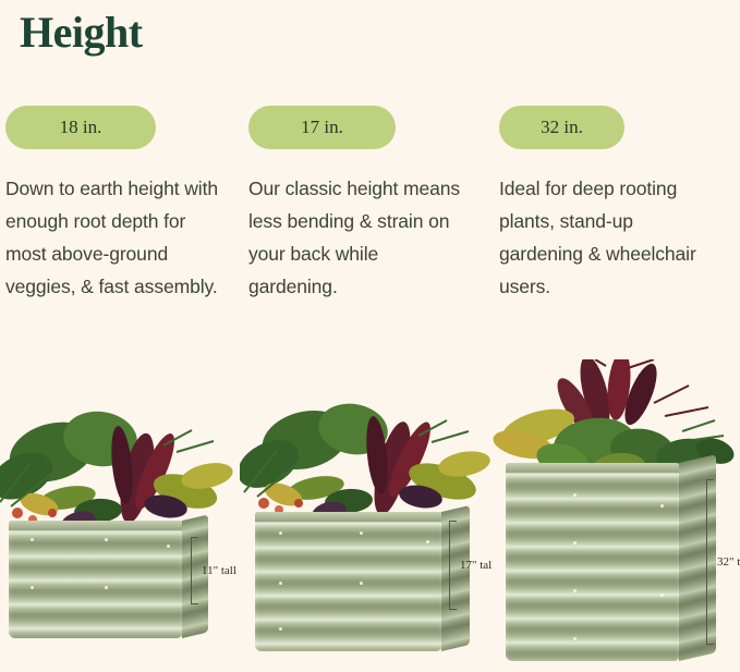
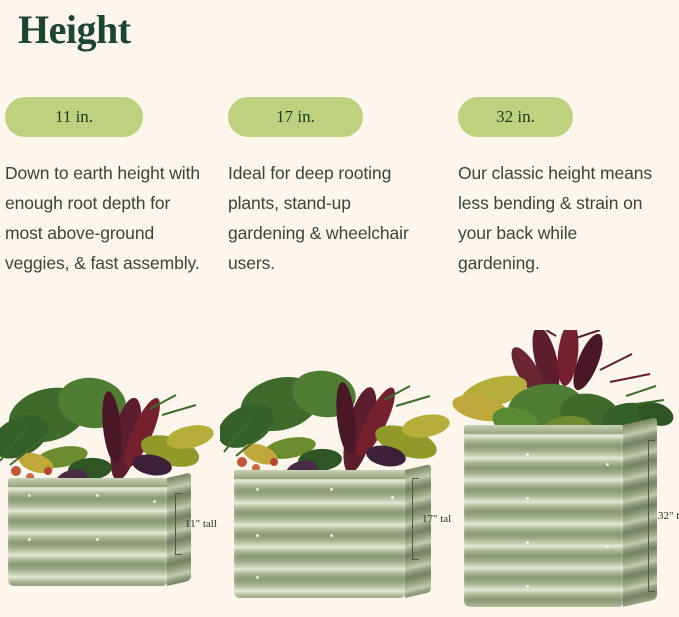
  Height
- 18 in.
+ 11 in.
  Down to earth height with enough root depth for most above-ground veggies, & fast assembly.
  11" tall
  17 in.
- Our classic height means less bending & strain on your back while gardening.
+ Ideal for deep rooting plants, stand-up gardening & wheelchair users.
  17" tal
  32 in.
- Ideal for deep rooting plants, stand-up gardening & wheelchair users.
+ Our classic height means less bending & strain on your back while gardening.
